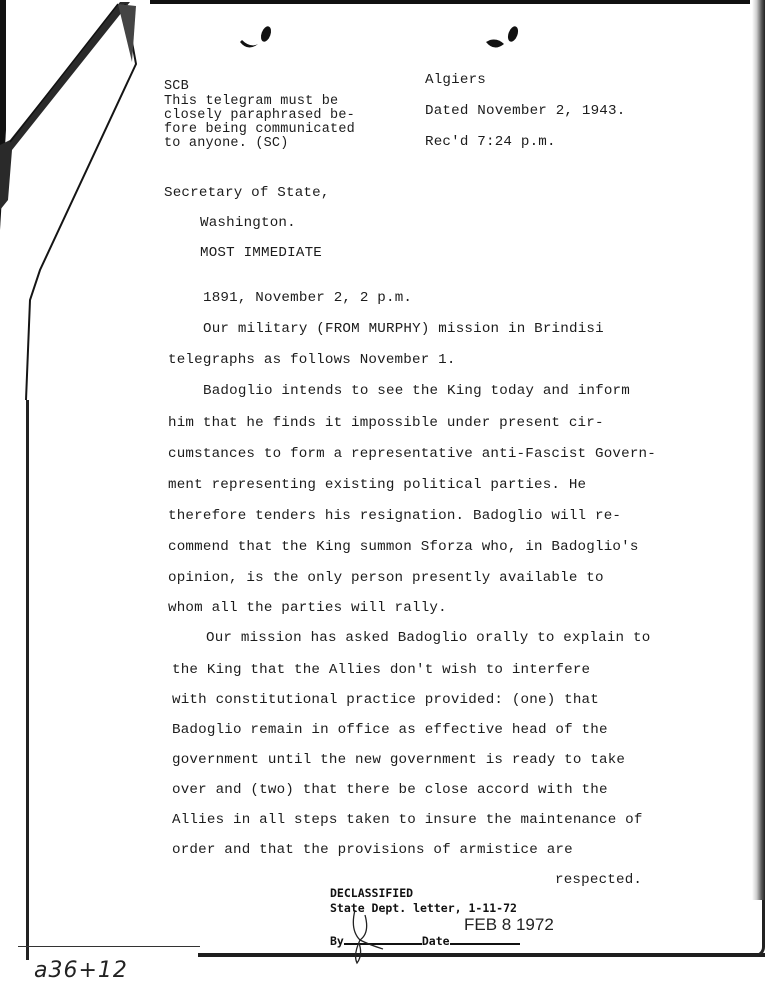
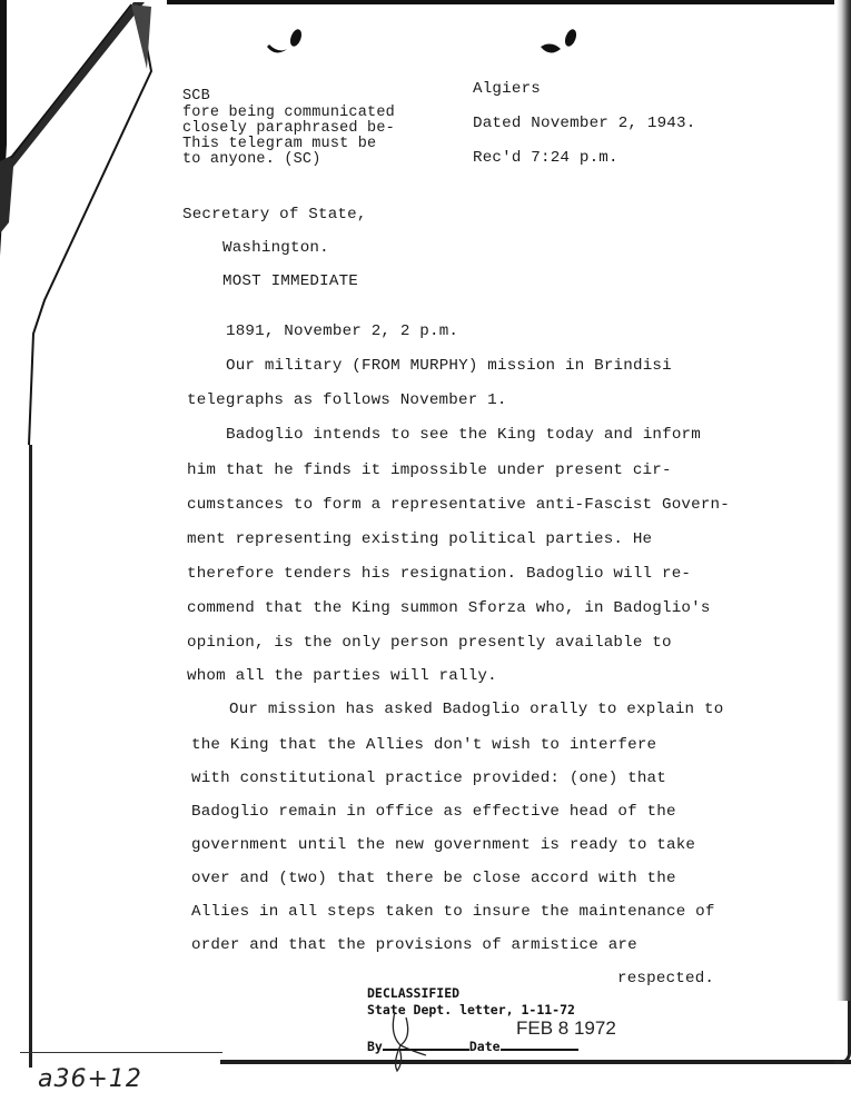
  SCB
- This telegram must be
+ fore being communicated
  closely paraphrased be-
- fore being communicated
+ This telegram must be
  to anyone. (SC)
  Algiers
  Dated November 2, 1943.
  Rec'd 7:24 p.m.
  Secretary of State,
  Washington.
  MOST IMMEDIATE
  1891, November 2, 2 p.m.
  Our military (FROM MURPHY) mission in Brindisi
  telegraphs as follows November 1.
  Badoglio intends to see the King today and inform
  him that he finds it impossible under present cir-
  cumstances to form a representative anti-Fascist Govern-
  ment representing existing political parties. He
  therefore tenders his resignation. Badoglio will re-
  commend that the King summon Sforza who, in Badoglio's
  opinion, is the only person presently available to
  whom all the parties will rally.
  Our mission has asked Badoglio orally to explain to
  the King that the Allies don't wish to interfere
  with constitutional practice provided: (one) that
  Badoglio remain in office as effective head of the
  government until the new government is ready to take
  over and (two) that there be close accord with the
  Allies in all steps taken to insure the maintenance of
  order and that the provisions of armistice are
  respected.
  DECLASSIFIED
  State Dept. letter, 1-11-72
  FEB 8 1972
  By Date
  a36+12
